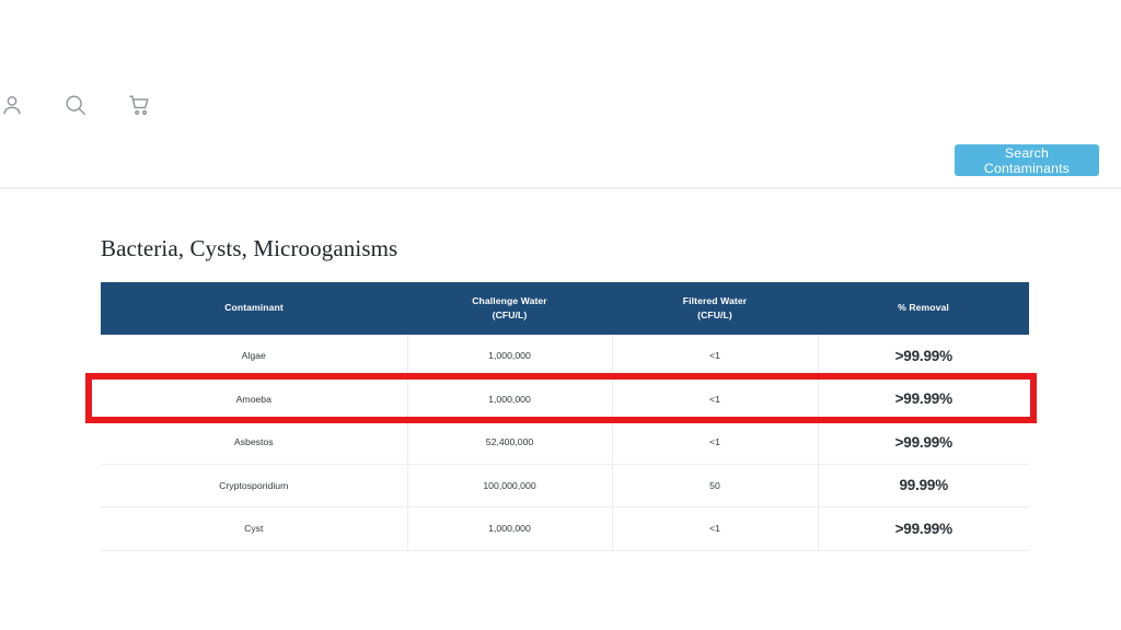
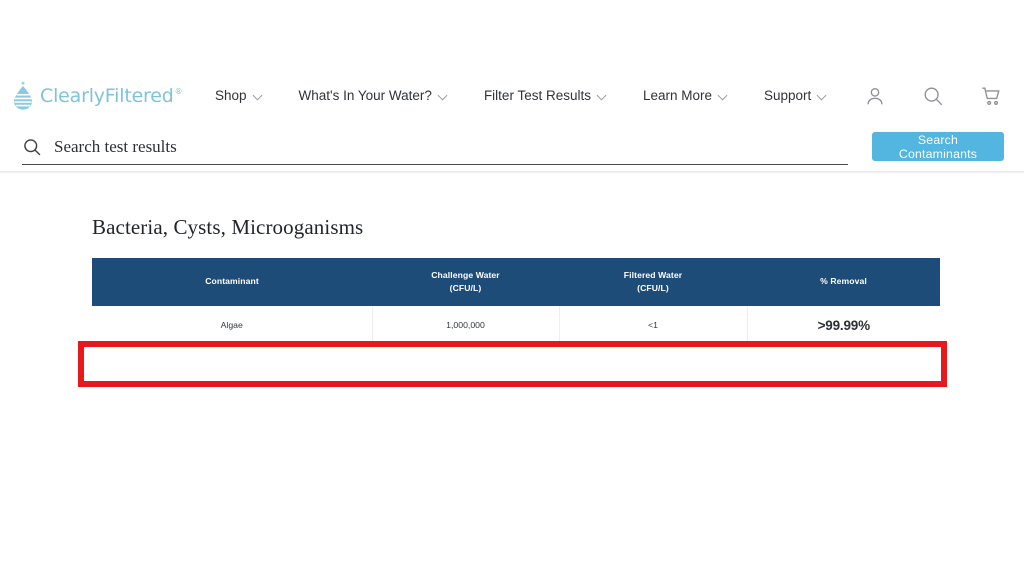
+ ClearlyFiltered®
+ Shop
+ What's In Your Water?
+ Filter Test Results
+ Learn More
+ Support
+ Search test results
  Search Contaminants
  Bacteria, Cysts, Microoganisms
  Contaminant	Challenge Water (CFU/L)	Filtered Water (CFU/L)	% Removal
  Algae	1,000,000	<1	>99.99%
- Amoeba	1,000,000	<1	>99.99%
- Asbestos	52,400,000	<1	>99.99%
- Cryptosporidium	100,000,000	50	99.99%
- Cyst	1,000,000	<1	>99.99%
